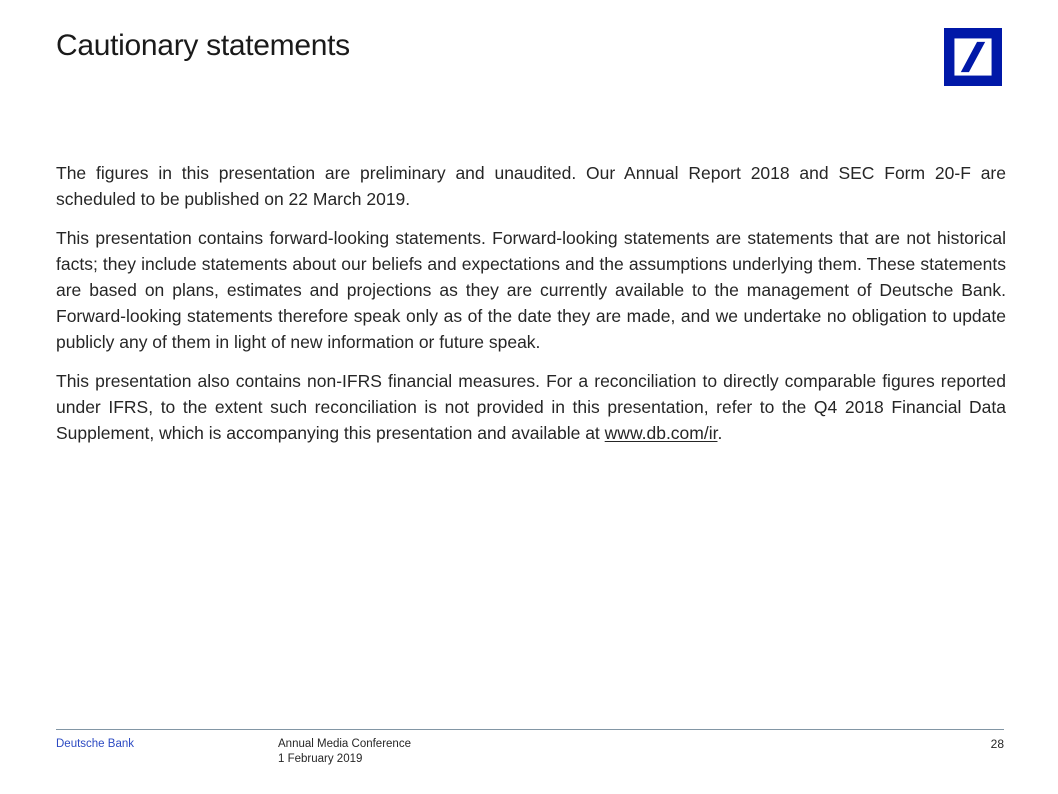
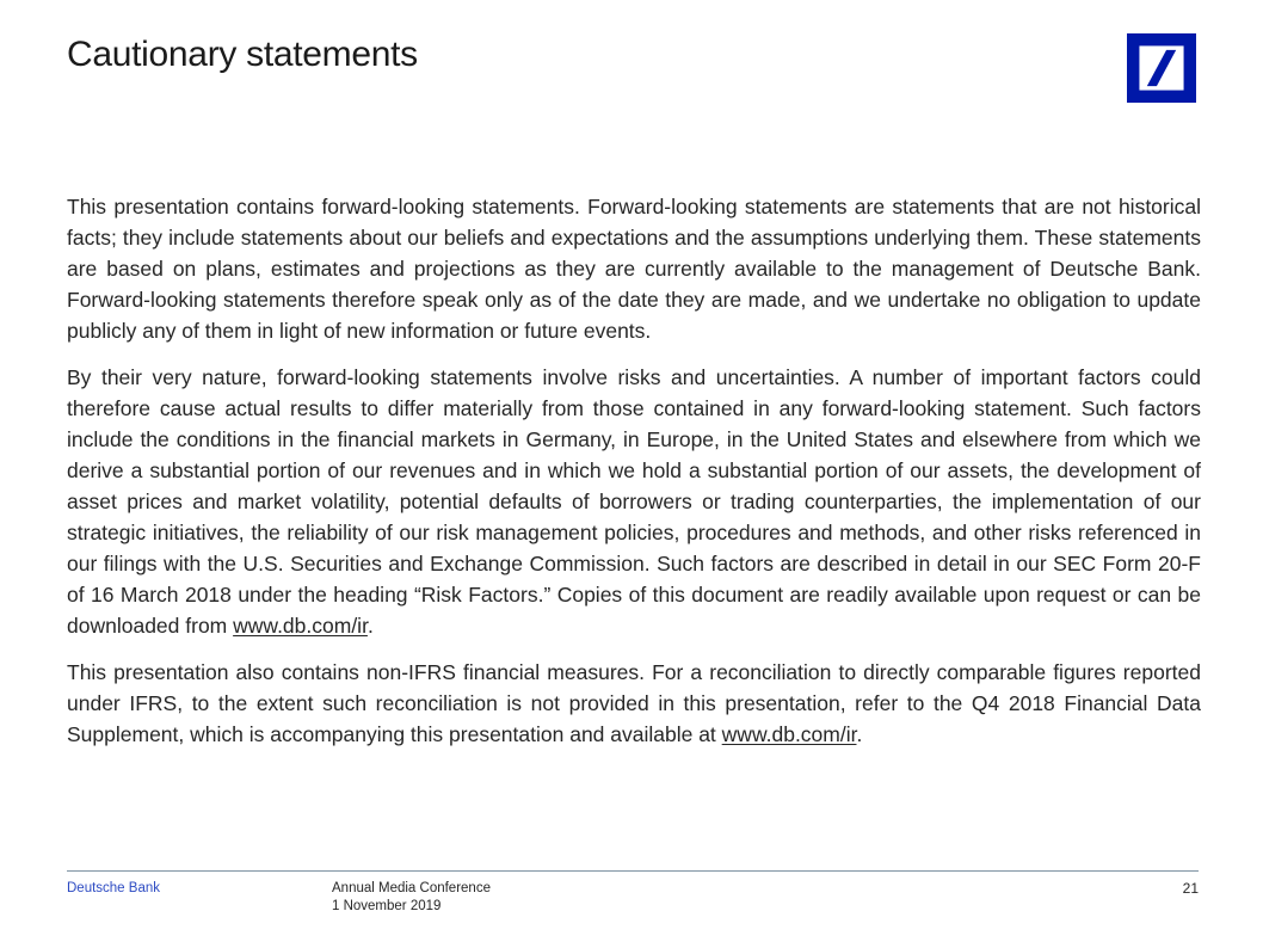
  Cautionary statements
- The figures in this presentation are preliminary and unaudited. Our Annual Report 2018 and SEC Form 20-F are scheduled to be published on 22 March 2019.
- This presentation contains forward-looking statements. Forward-looking statements are statements that are not historical facts; they include statements about our beliefs and expectations and the assumptions underlying them. These statements are based on plans, estimates and projections as they are currently available to the management of Deutsche Bank. Forward-looking statements therefore speak only as of the date they are made, and we undertake no obligation to update publicly any of them in light of new information or future speak.
+ This presentation contains forward-looking statements. Forward-looking statements are statements that are not historical facts; they include statements about our beliefs and expectations and the assumptions underlying them. These statements are based on plans, estimates and projections as they are currently available to the management of Deutsche Bank. Forward-looking statements therefore speak only as of the date they are made, and we undertake no obligation to update publicly any of them in light of new information or future events.
+ By their very nature, forward-looking statements involve risks and uncertainties. A number of important factors could therefore cause actual results to differ materially from those contained in any forward-looking statement. Such factors include the conditions in the financial markets in Germany, in Europe, in the United States and elsewhere from which we derive a substantial portion of our revenues and in which we hold a substantial portion of our assets, the development of asset prices and market volatility, potential defaults of borrowers or trading counterparties, the implementation of our strategic initiatives, the reliability of our risk management policies, procedures and methods, and other risks referenced in our filings with the U.S. Securities and Exchange Commission. Such factors are described in detail in our SEC Form 20-F of 16 March 2018 under the heading “Risk Factors.” Copies of this document are readily available upon request or can be downloaded from www.db.com/ir.
  This presentation also contains non-IFRS financial measures. For a reconciliation to directly comparable figures reported under IFRS, to the extent such reconciliation is not provided in this presentation, refer to the Q4 2018 Financial Data Supplement, which is accompanying this presentation and available at www.db.com/ir.
  Deutsche Bank
  Annual Media Conference
- 1 February 2019
+ 1 November 2019
- 28
+ 21
